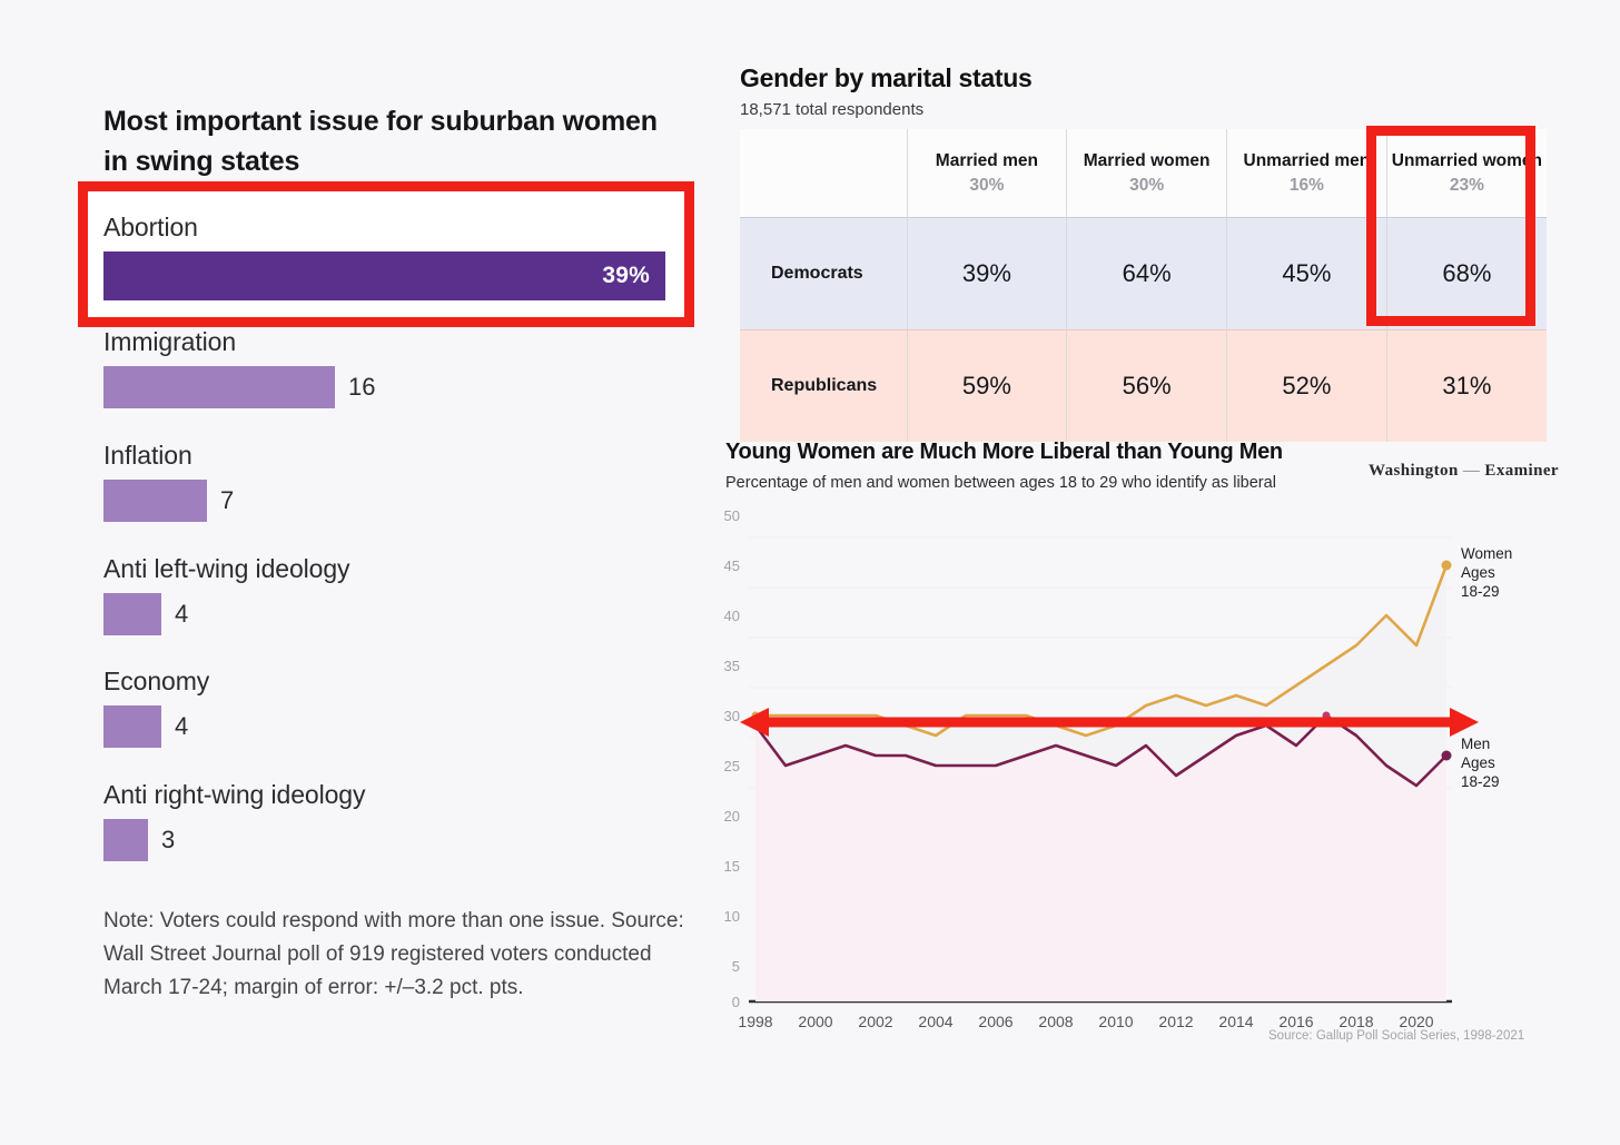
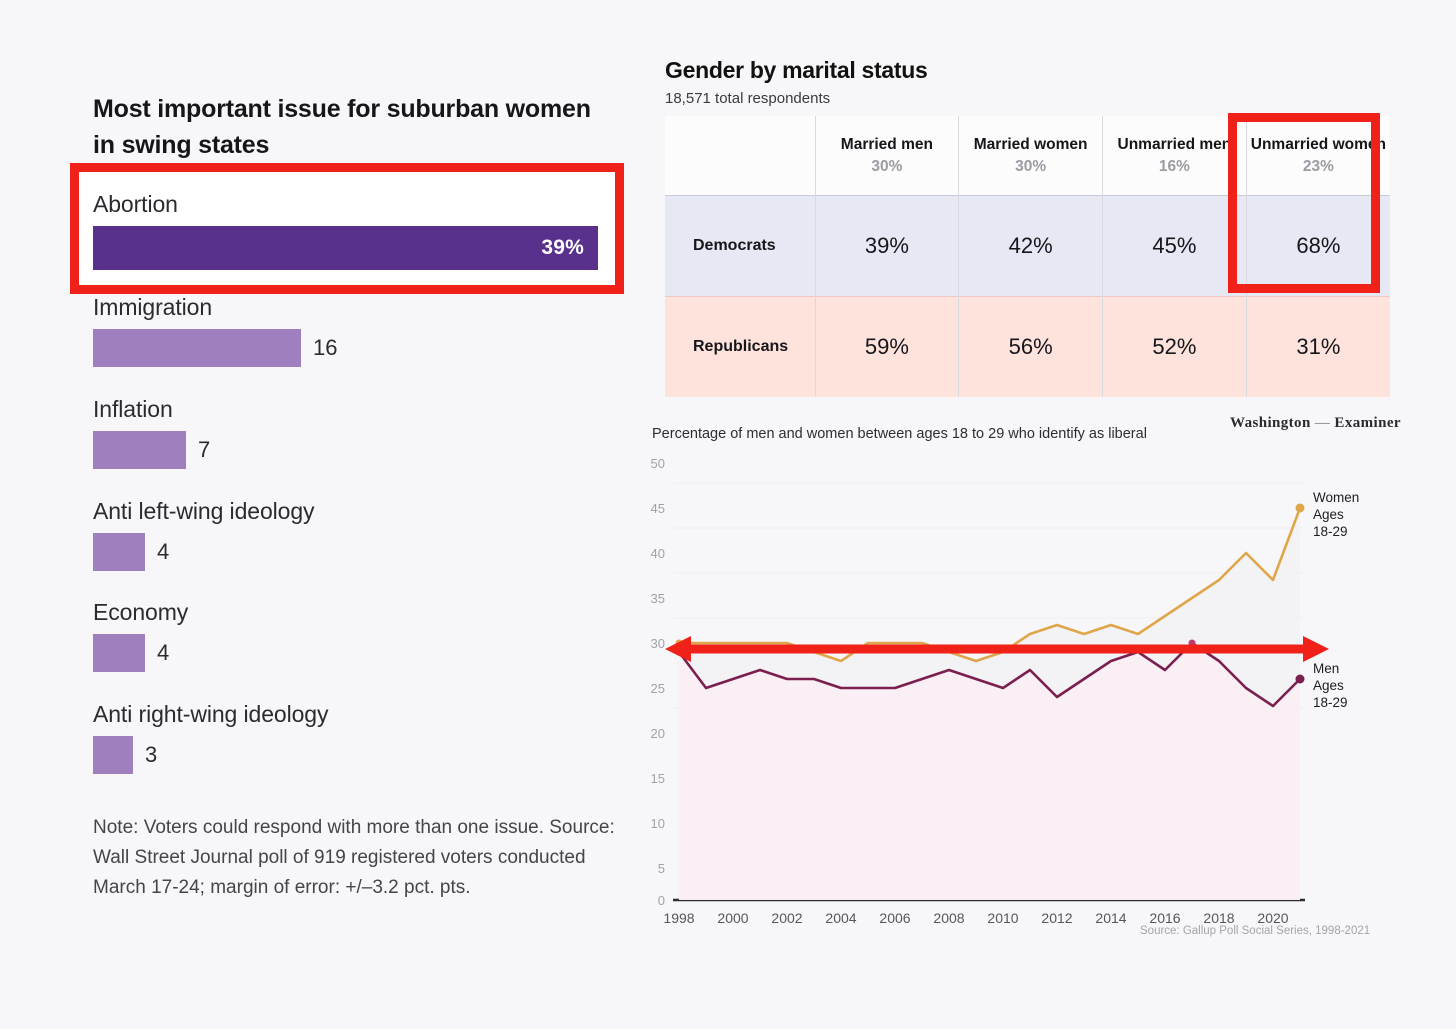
  Most important issue for suburban women in swing states
  Abortion
  39%
  Immigration
  16
  Inflation
  7
  Anti left-wing ideology
  4
  Economy
  4
  Anti right-wing ideology
  3
  Note: Voters could respond with more than one issue. Source: Wall Street Journal poll of 919 registered voters conducted March 17-24; margin of error: +/–3.2 pct. pts.
  Gender by marital status
  18,571 total respondents
  	Married men 30%	Married women 30%	Unmarried men 16%	Unmarried women 23%
- Democrats	39%	64%	45%	68%
+ Democrats	39%	42%	45%	68%
  Republicans	59%	56%	52%	31%
- Young Women are Much More Liberal than Young Men
  Percentage of men and women between ages 18 to 29 who identify as liberal
  Washington — Examiner
  50
  45
  40
  35
  30
  25
  20
  15
  10
  5
  0
  1998
  2000
  2002
  2004
  2006
  2008
  2010
  2012
  2014
  2016
  2018
  2020
  Women
  Ages
  18-29
  Men
  Ages
  18-29
  Source: Gallup Poll Social Series, 1998-2021
